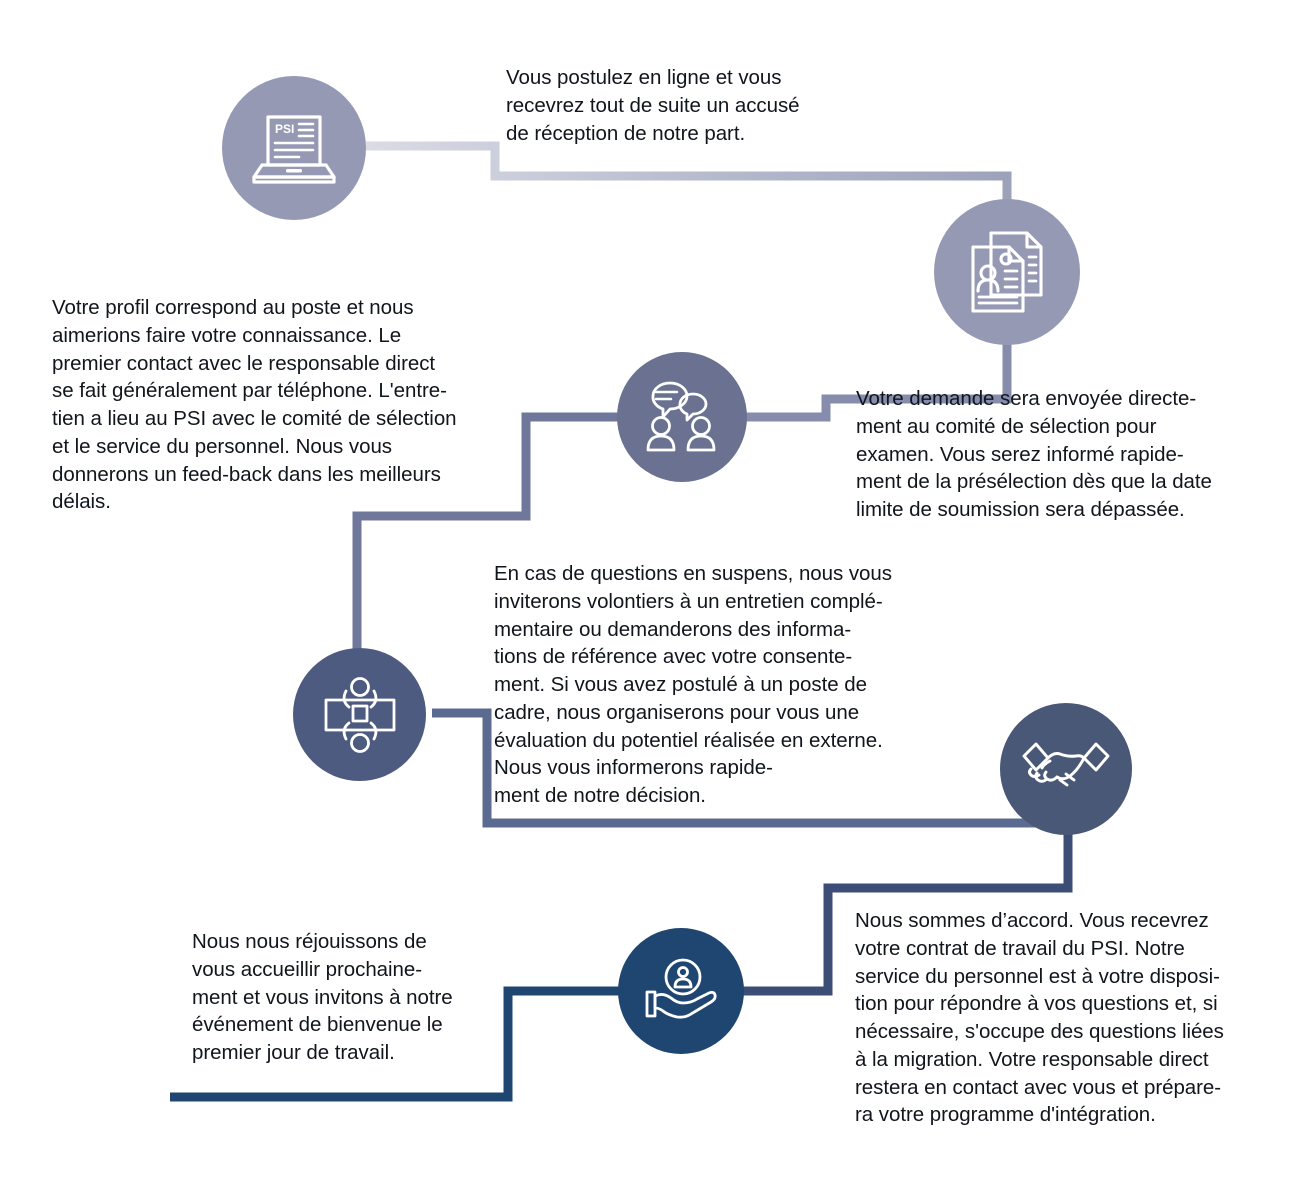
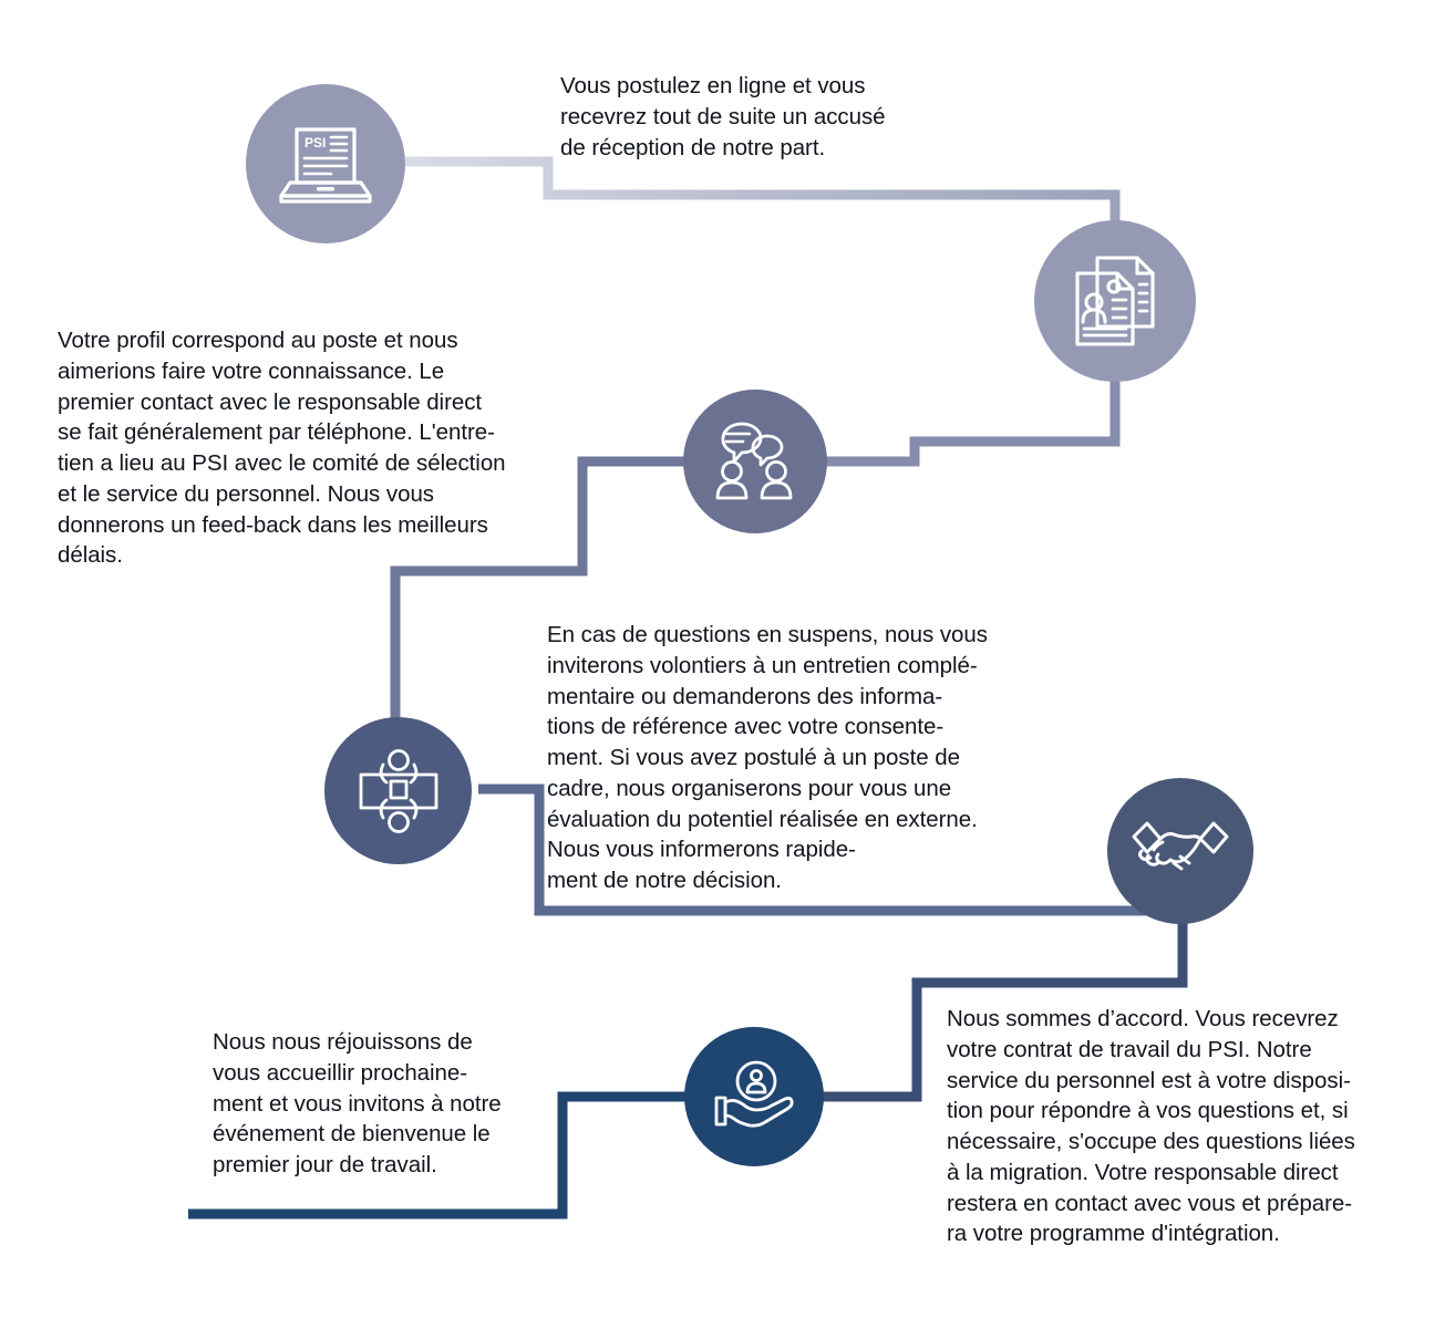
  PSI
  Vous postulez en ligne et vous
  recevrez tout de suite un accusé
  de réception de notre part.
- Votre demande sera envoyée directe-
- ment au comité de sélection pour
- examen. Vous serez informé rapide-
- ment de la présélection dès que la date
- limite de soumission sera dépassée.
  Votre profil correspond au poste et nous
  aimerions faire votre connaissance. Le
  premier contact avec le responsable direct
  se fait généralement par téléphone. L'entre-
  tien a lieu au PSI avec le comité de sélection
  et le service du personnel. Nous vous
  donnerons un feed-back dans les meilleurs
  délais.
  En cas de questions en suspens, nous vous
  inviterons volontiers à un entretien complé-
  mentaire ou demanderons des informa-
  tions de référence avec votre consente-
  ment. Si vous avez postulé à un poste de
  cadre, nous organiserons pour vous une
  évaluation du potentiel réalisée en externe.
  Nous vous informerons rapide-
  ment de notre décision.
  Nous sommes d’accord. Vous recevrez
  votre contrat de travail du PSI. Notre
  service du personnel est à votre disposi-
  tion pour répondre à vos questions et, si
  nécessaire, s'occupe des questions liées
  à la migration. Votre responsable direct
  restera en contact avec vous et prépare-
  ra votre programme d'intégration.
  Nous nous réjouissons de
  vous accueillir prochaine-
  ment et vous invitons à notre
  événement de bienvenue le
  premier jour de travail.
